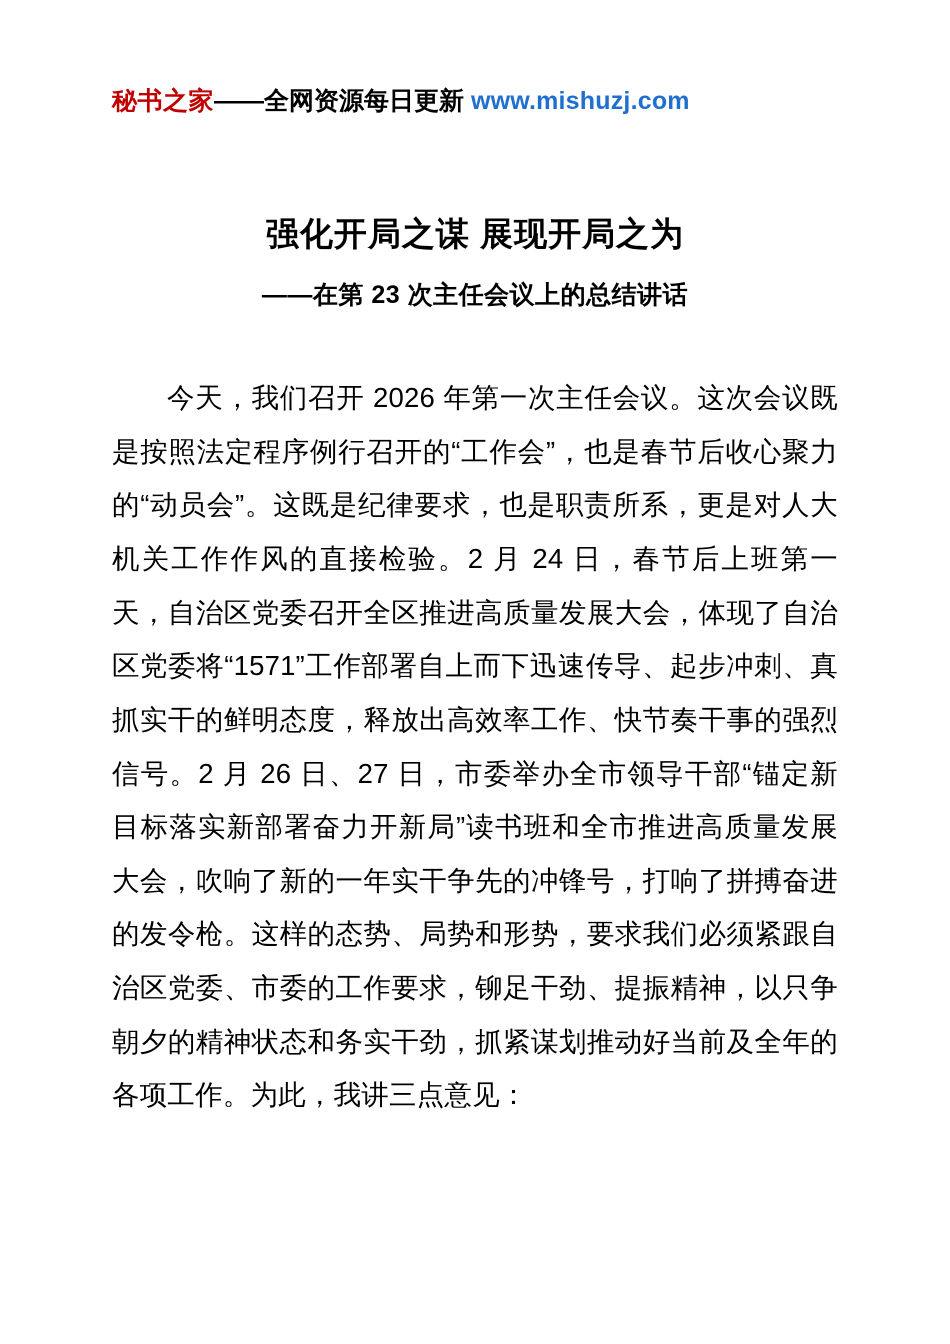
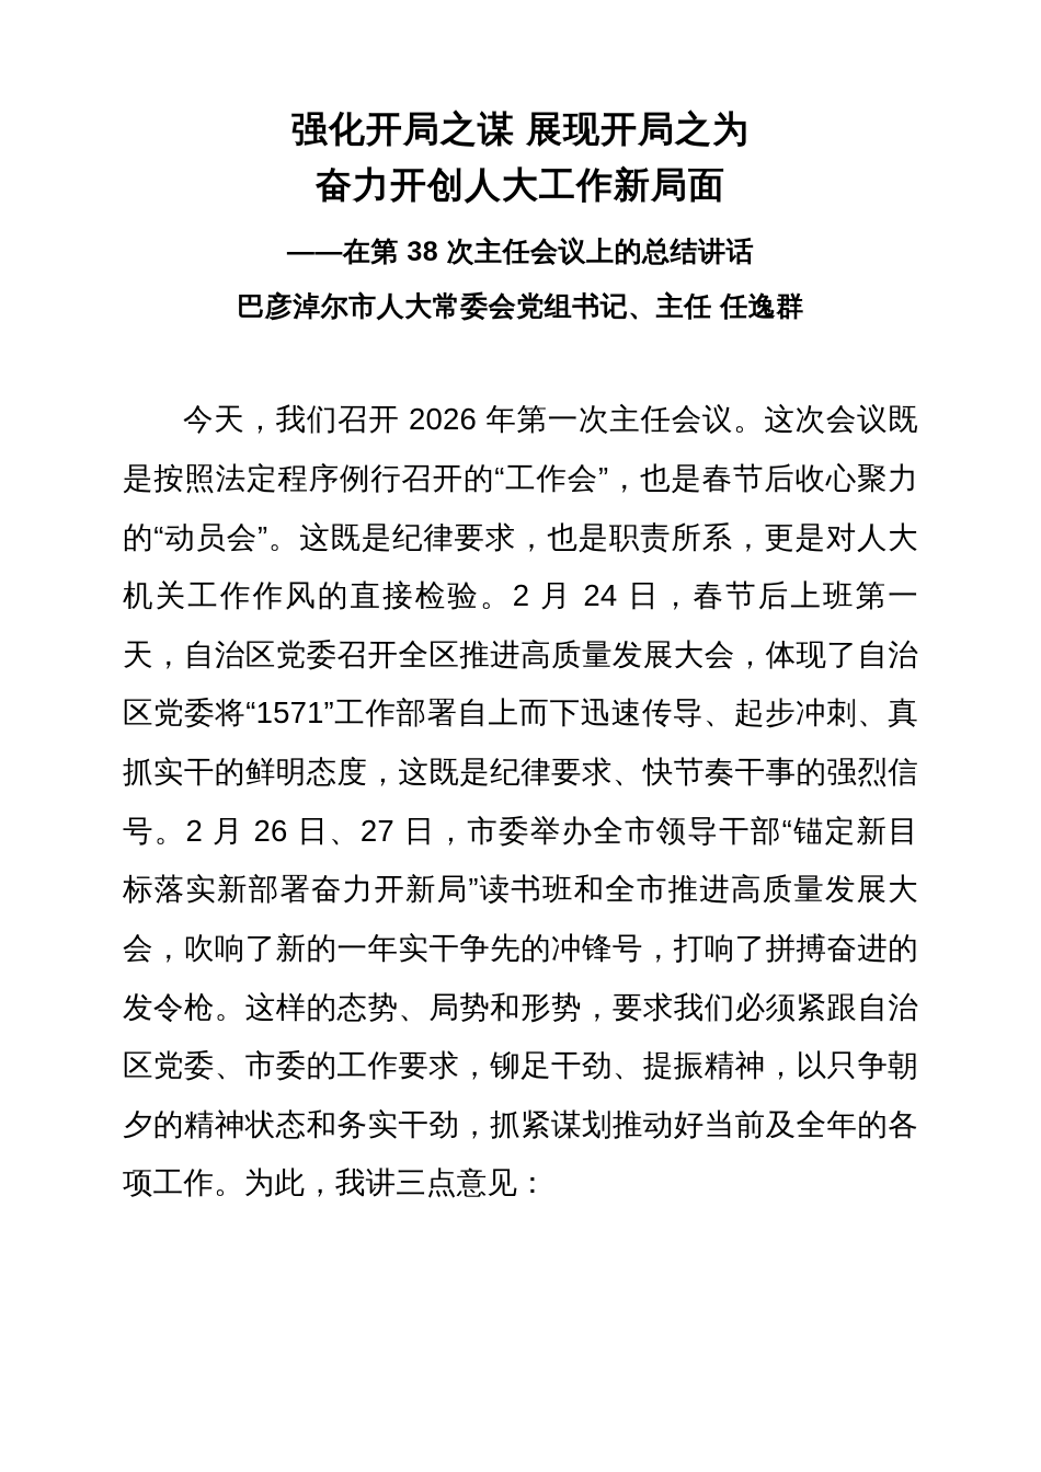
- 秘书之家——全网资源每日更新 www.mishuzj.com
  强化开局之谋 展现开局之为
+ 奋力开创人大工作新局面
- ——在第 23 次主任会议上的总结讲话
+ ——在第 38 次主任会议上的总结讲话
+ 巴彦淖尔市人大常委会党组书记、主任 任逸群
- 今天，我们召开 2026 年第一次主任会议。这次会议既是按照法定程序例行召开的“工作会”，也是春节后收心聚力的“动员会”。这既是纪律要求，也是职责所系，更是对人大机关工作作风的直接检验。2 月 24 日，春节后上班第一天，自治区党委召开全区推进高质量发展大会，体现了自治区党委将“1571”工作部署自上而下迅速传导、起步冲刺、真抓实干的鲜明态度，释放出高效率工作、快节奏干事的强烈信号。2 月 26 日、27 日，市委举办全市领导干部“锚定新目标落实新部署奋力开新局”读书班和全市推进高质量发展大会，吹响了新的一年实干争先的冲锋号，打响了拼搏奋进的发令枪。这样的态势、局势和形势，要求我们必须紧跟自治区党委、市委的工作要求，铆足干劲、提振精神，以只争朝夕的精神状态和务实干劲，抓紧谋划推动好当前及全年的各项工作。为此，我讲三点意见：
+ 今天，我们召开 2026 年第一次主任会议。这次会议既是按照法定程序例行召开的“工作会”，也是春节后收心聚力的“动员会”。这既是纪律要求，也是职责所系，更是对人大机关工作作风的直接检验。2 月 24 日，春节后上班第一天，自治区党委召开全区推进高质量发展大会，体现了自治区党委将“1571”工作部署自上而下迅速传导、起步冲刺、真抓实干的鲜明态度，这既是纪律要求、快节奏干事的强烈信号。2 月 26 日、27 日，市委举办全市领导干部“锚定新目标落实新部署奋力开新局”读书班和全市推进高质量发展大会，吹响了新的一年实干争先的冲锋号，打响了拼搏奋进的发令枪。这样的态势、局势和形势，要求我们必须紧跟自治区党委、市委的工作要求，铆足干劲、提振精神，以只争朝夕的精神状态和务实干劲，抓紧谋划推动好当前及全年的各项工作。为此，我讲三点意见：
